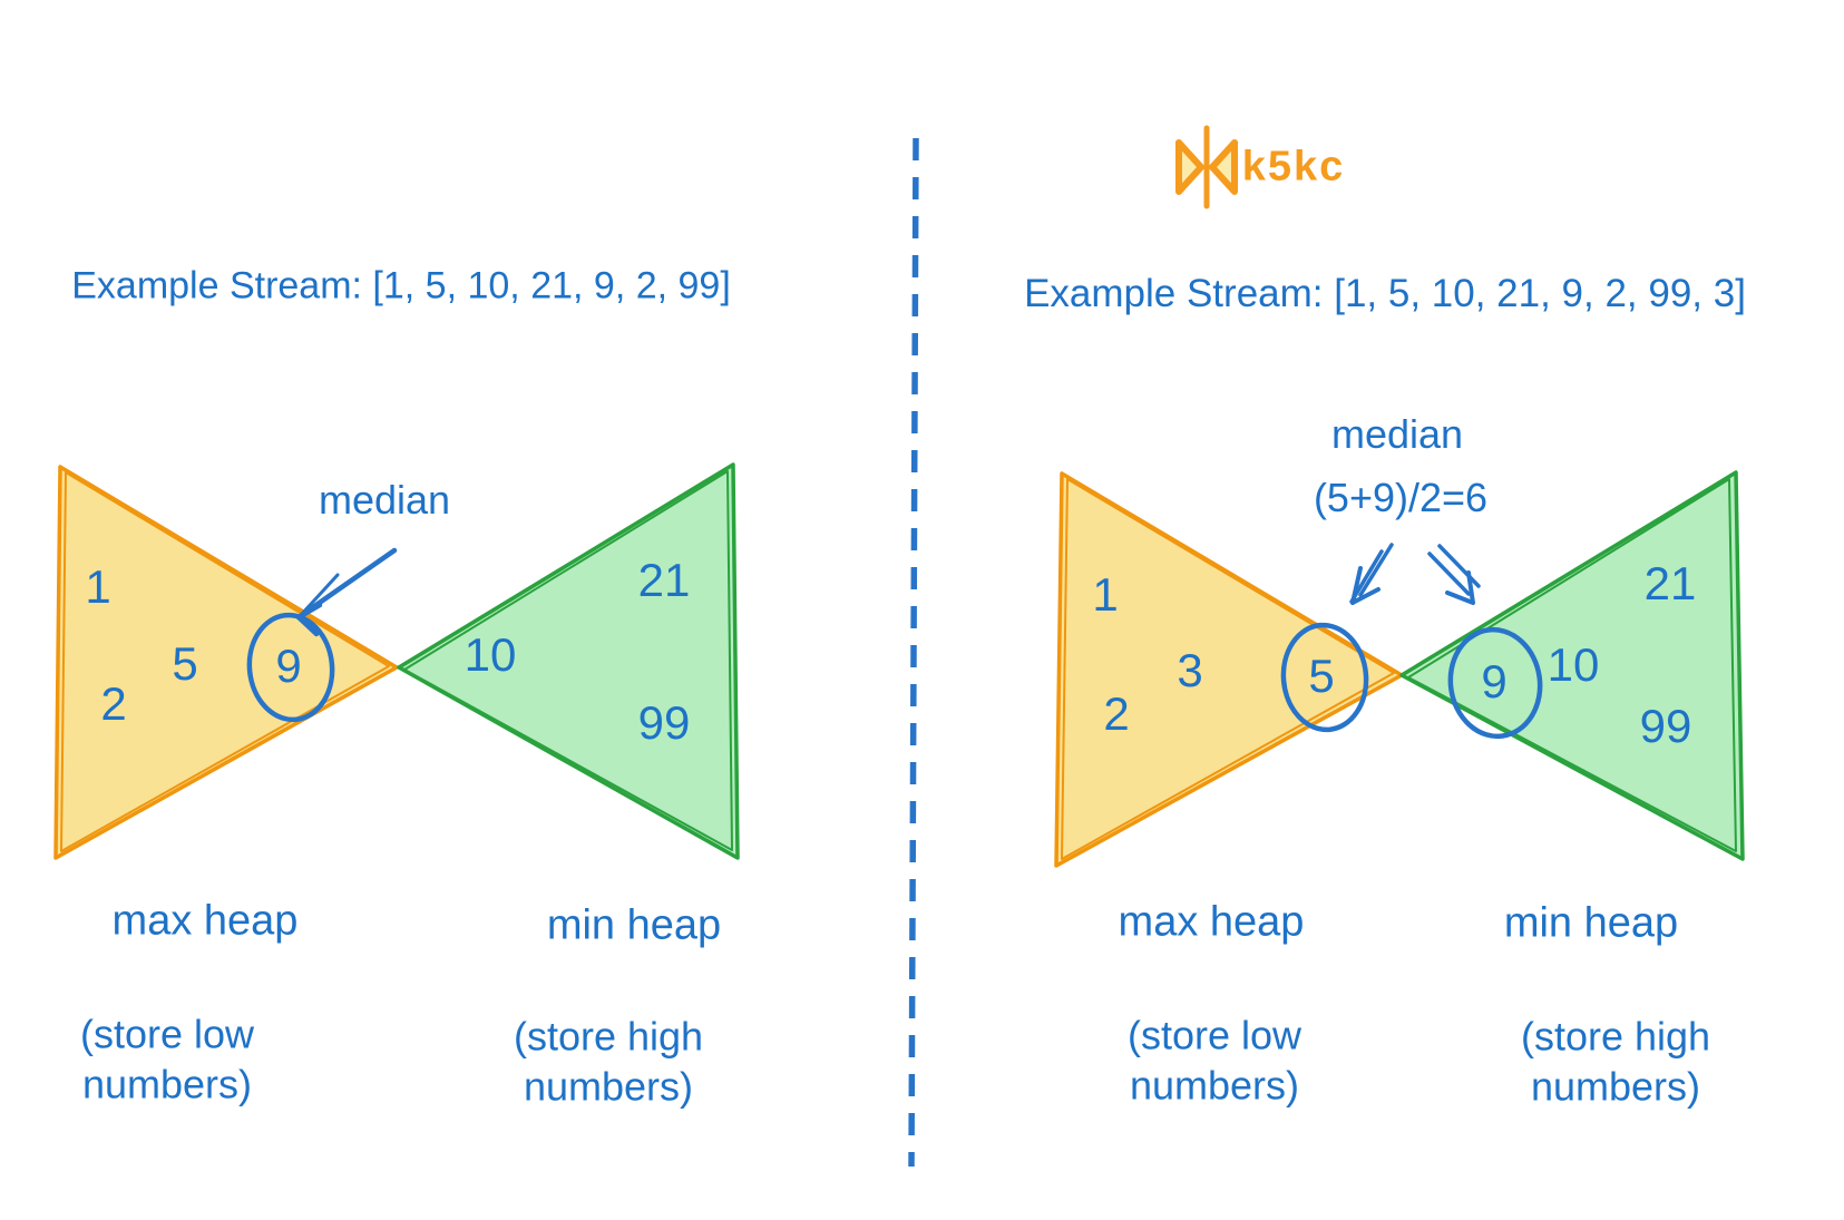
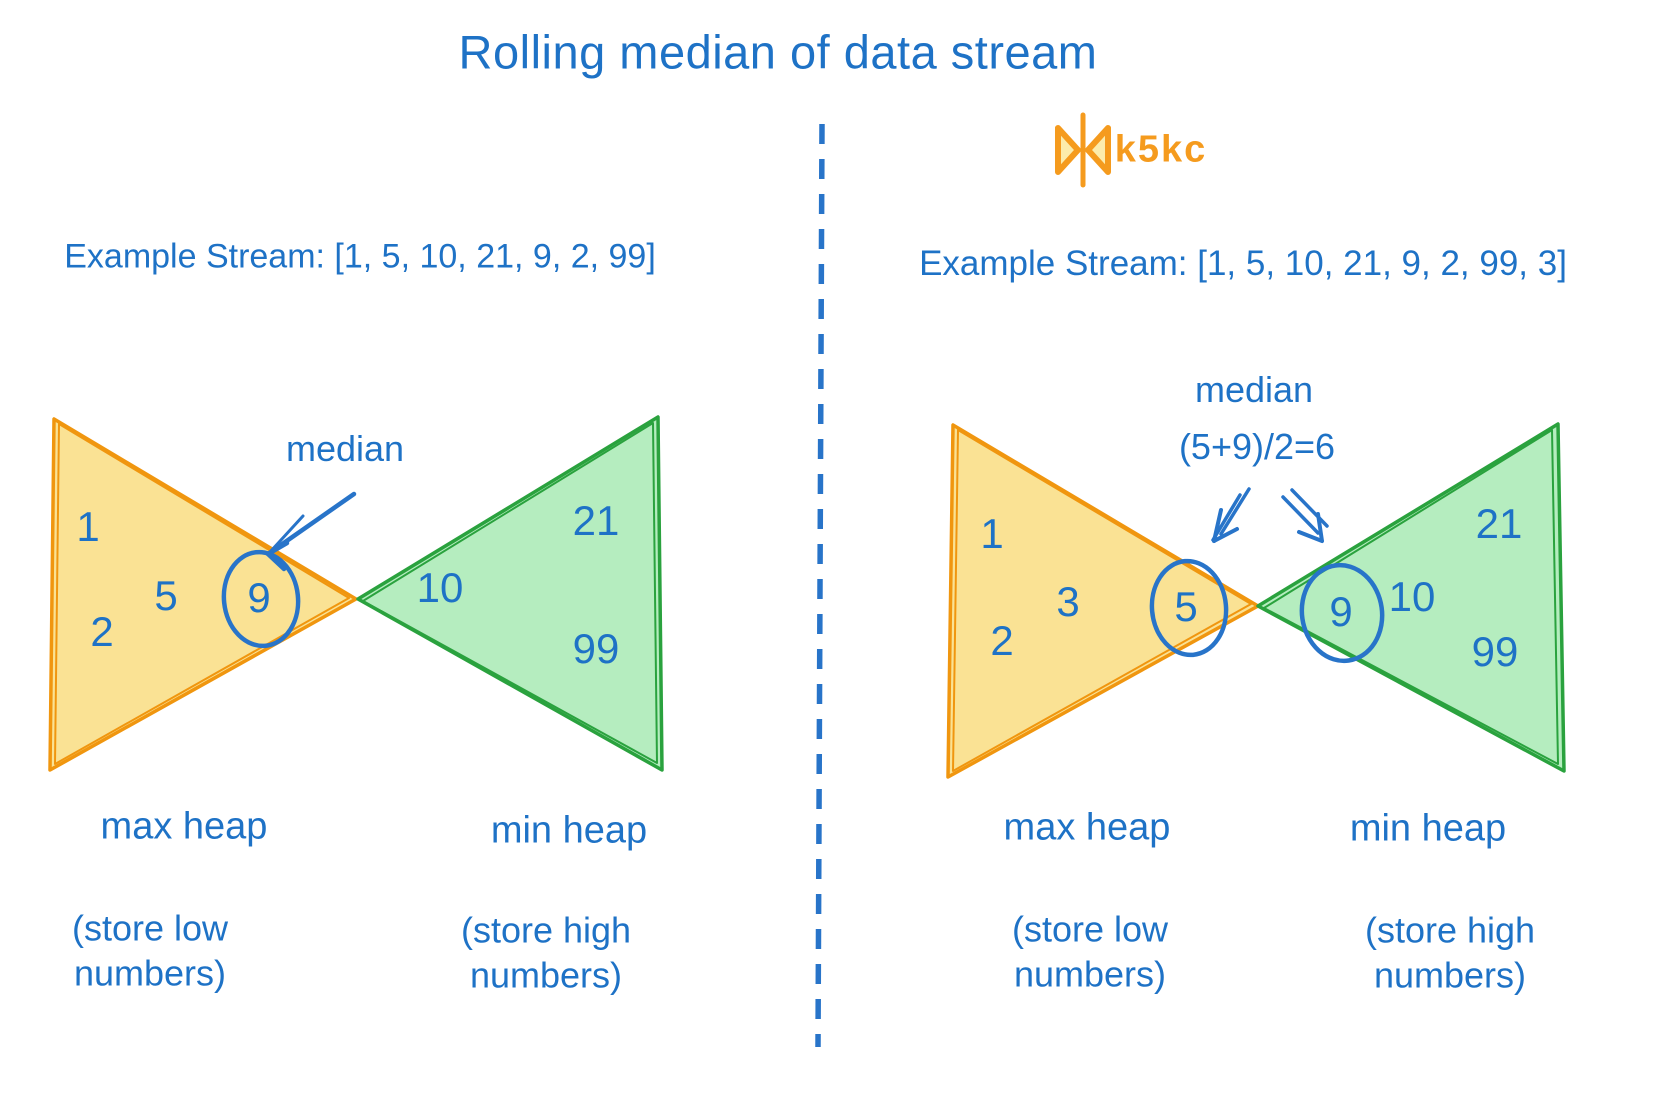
+ Rolling median of data stream
  k5kc
  Example Stream: [1, 5, 10, 21, 9, 2, 99]
  median
  1
  5
  2
  9
  21
  10
  99
  max heap
  min heap
  (store low
  numbers)
  (store high
  numbers)
  Example Stream: [1, 5, 10, 21, 9, 2, 99, 3]
  median
  (5+9)/2=6
  1
  3
  2
  5
  9
  10
  21
  99
  max heap
  min heap
  (store low
  numbers)
  (store high
  numbers)
